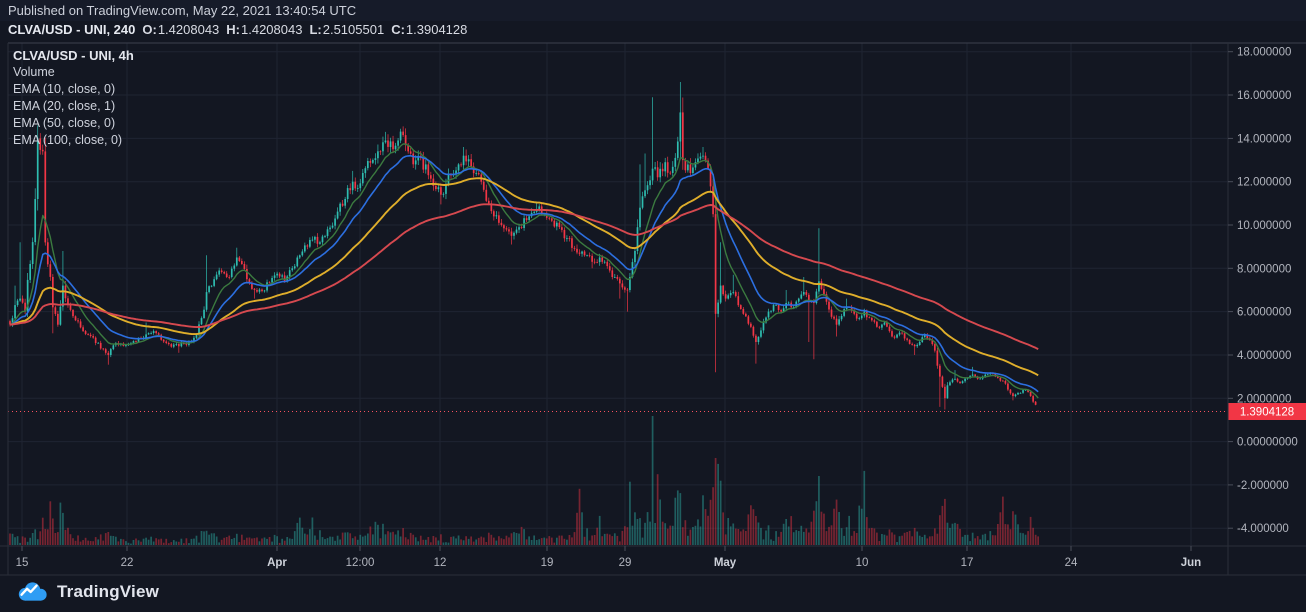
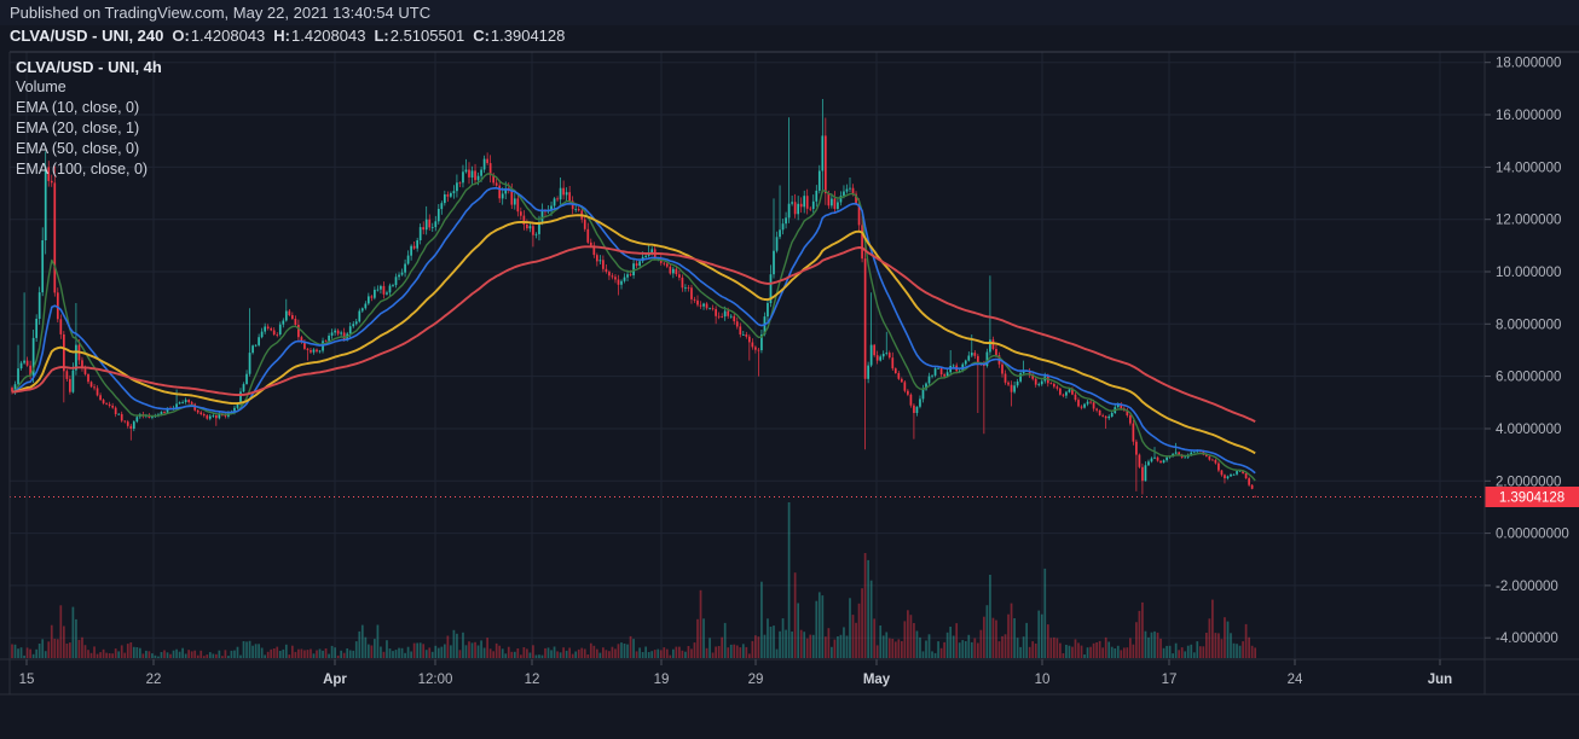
  18.000000
  16.000000
  14.000000
  12.000000
  10.000000
  8.0000000
  6.0000000
  4.0000000
  2.0000000
  0.00000000
  -2.000000
  -4.000000
  15
  22
  Apr
  12:00
  12
  19
  29
  May
  10
  17
  24
  Jun
  1.3904128
  Published on TradingView.com, May 22, 2021 13:40:54 UTC
  CLVA/USD - UNI, 240 O:1.4208043 H:1.4208043 L:2.5105501 C:1.3904128
  CLVA/USD - UNI, 4h
  Volume
  EMA (10, close, 0)
  EMA (20, close, 1)
  EMA (50, close, 0)
  EMA (100, close, 0)
- TradingView
